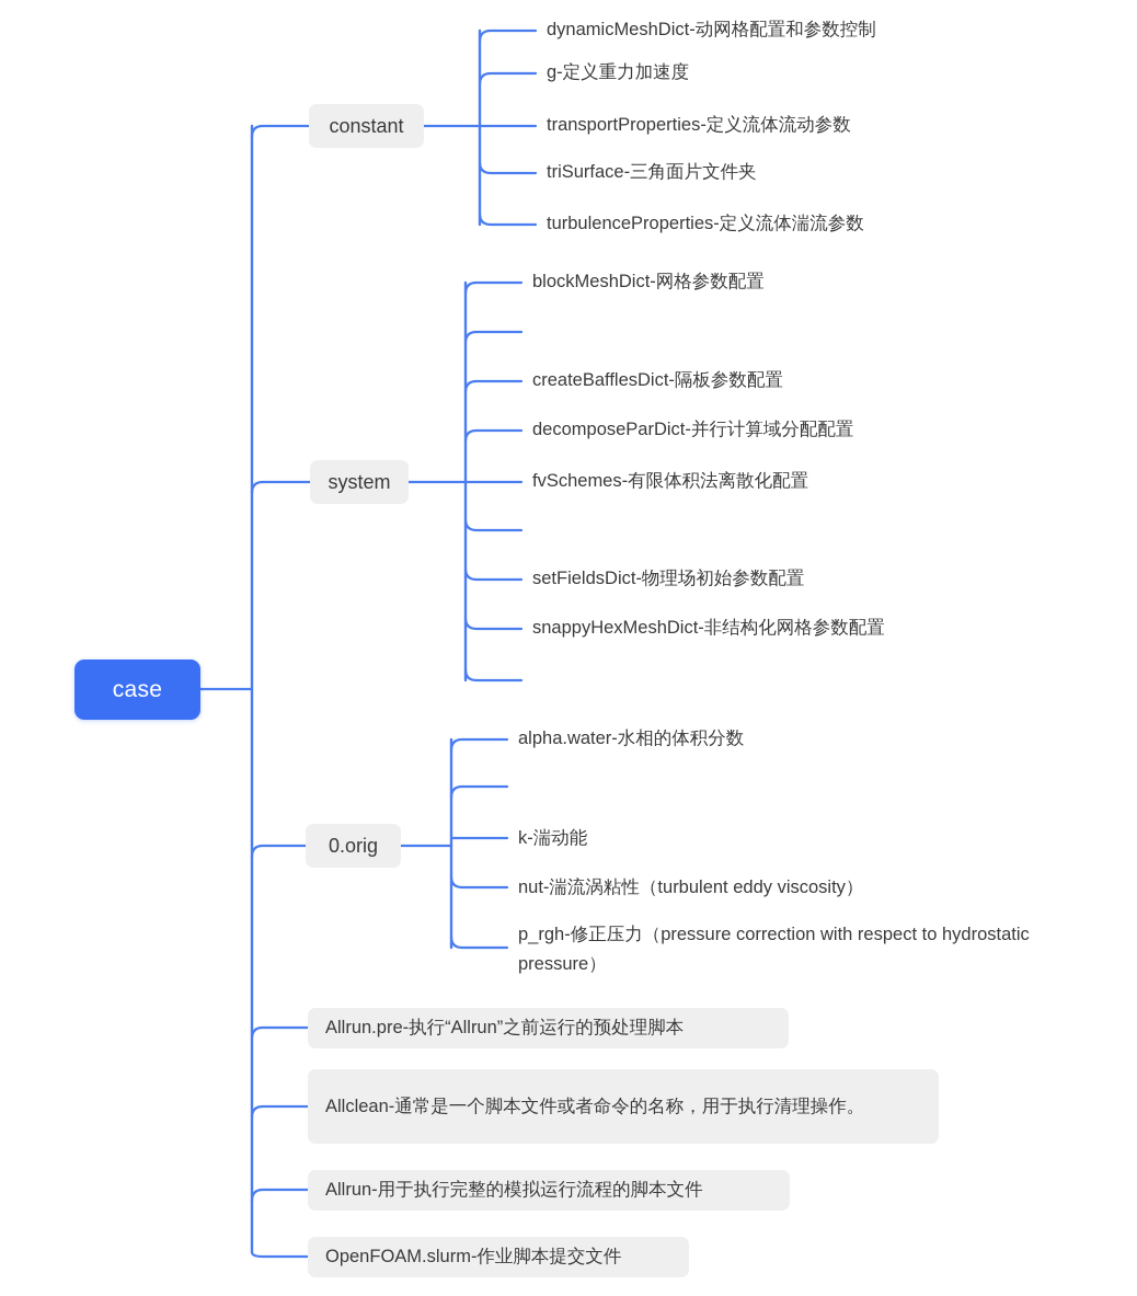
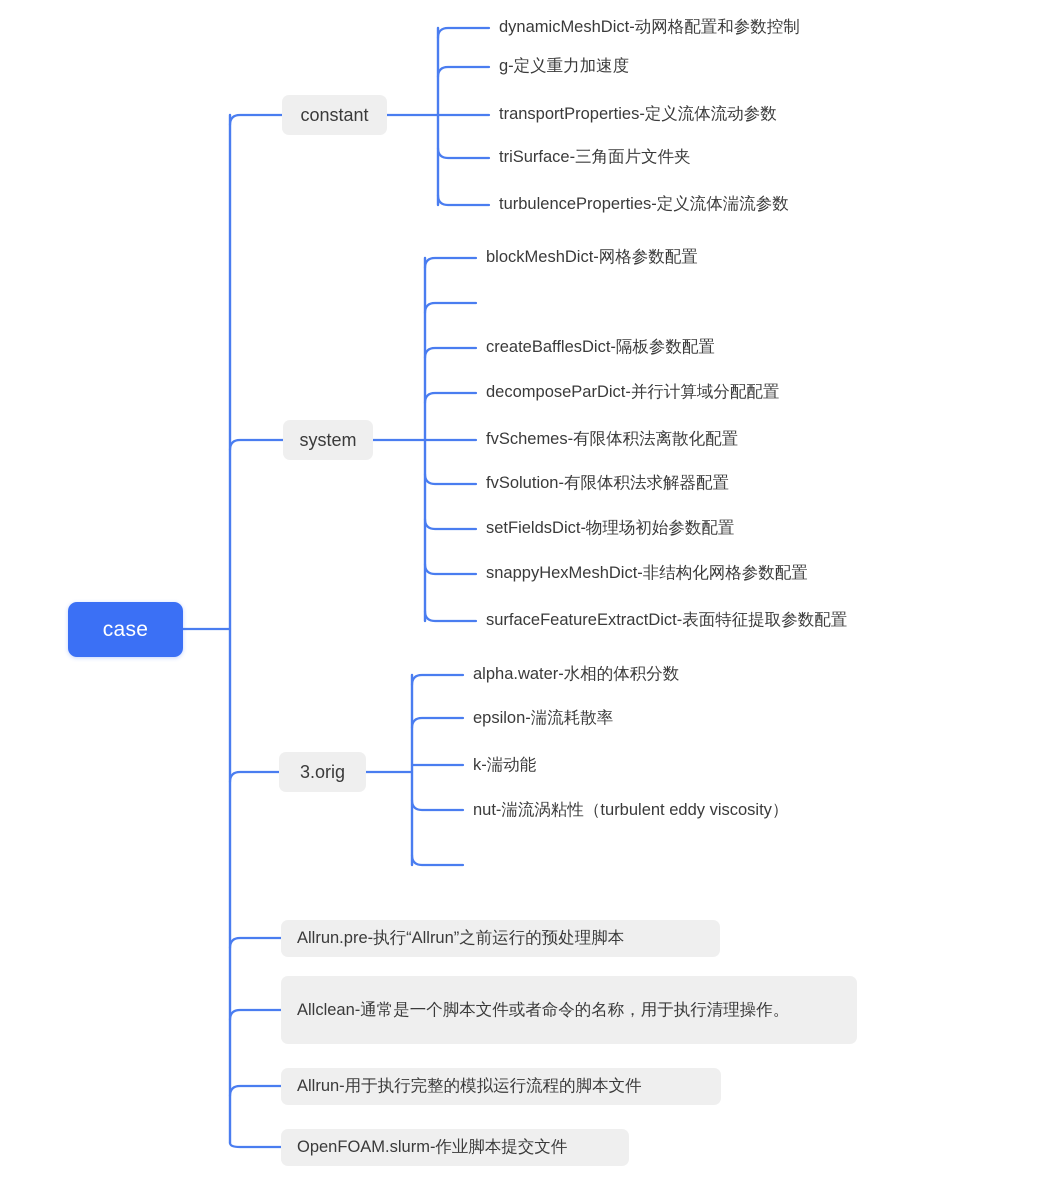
  case
  constant
  dynamicMeshDict-动网格配置和参数控制
  g-定义重力加速度
  transportProperties-定义流体流动参数
  triSurface-三角面片文件夹
  turbulenceProperties-定义流体湍流参数
  system
  blockMeshDict-网格参数配置
  createBafflesDict-隔板参数配置
  decomposeParDict-并行计算域分配配置
  fvSchemes-有限体积法离散化配置
+ fvSolution-有限体积法求解器配置
  setFieldsDict-物理场初始参数配置
  snappyHexMeshDict-非结构化网格参数配置
+ surfaceFeatureExtractDict-表面特征提取参数配置
- 0.orig
+ 3.orig
  alpha.water-水相的体积分数
+ epsilon-湍流耗散率
  k-湍动能
  nut-湍流涡粘性（turbulent eddy viscosity）
- p_rgh-修正压力（pressure correction with respect to hydrostatic pressure）
  Allrun.pre-执行“Allrun”之前运行的预处理脚本
  Allclean-通常是一个脚本文件或者命令的名称，用于执行清理操作。
  Allrun-用于执行完整的模拟运行流程的脚本文件
  OpenFOAM.slurm-作业脚本提交文件
